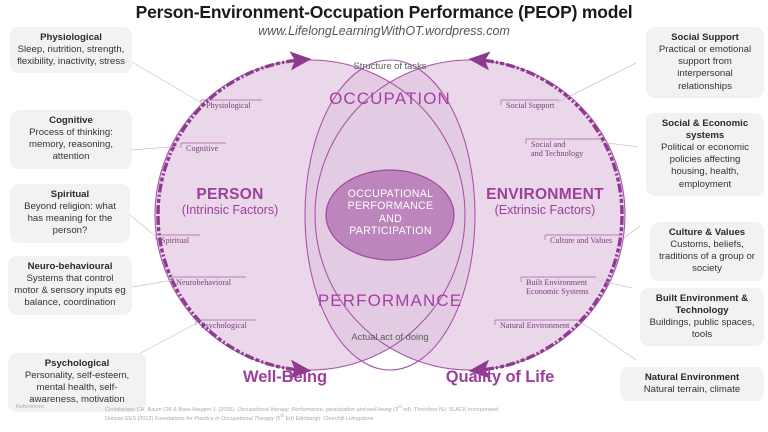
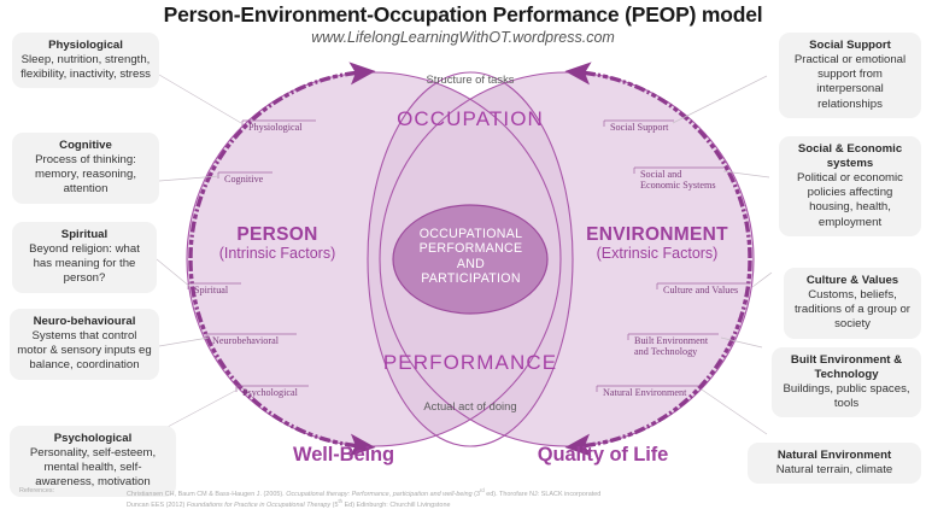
  Person-Environment-Occupation Performance (PEOP) model
  www.LifelongLearningWithOT.wordpress.com
  PERSON
  (Intrinsic Factors)
  ENVIRONMENT
  (Extrinsic Factors)
  Structure of tasks
  OCCUPATION
  PERFORMANCE
  Actual act of doing
  OCCUPATIONAL
  PERFORMANCE
  AND
  PARTICIPATION
  Well-Being
  Quality of Life
  Physiological
  Cognitive
  Spiritual
  Neurobehavioral
  Psychological
  Social Support
  Social and
- and Technology
+ Economic Systems
  Culture and Values
  Built Environment
- Economic Systems
+ and Technology
  Natural Environment
  Physiological
  Sleep, nutrition, strength, flexibility, inactivity, stress
  Cognitive
  Process of thinking: memory, reasoning, attention
  Spiritual
  Beyond religion: what has meaning for the person?
  Neuro-behavioural
  Systems that control motor & sensory inputs eg balance, coordination
  Psychological
  Personality, self-esteem, mental health, self-awareness, motivation
  Social Support
  Practical or emotional support from interpersonal relationships
  Social & Economic systems
  Political or economic policies affecting housing, health, employment
  Culture & Values
  Customs, beliefs, traditions of a group or society
  Built Environment & Technology
  Buildings, public spaces, tools
  Natural Environment
  Natural terrain, climate
